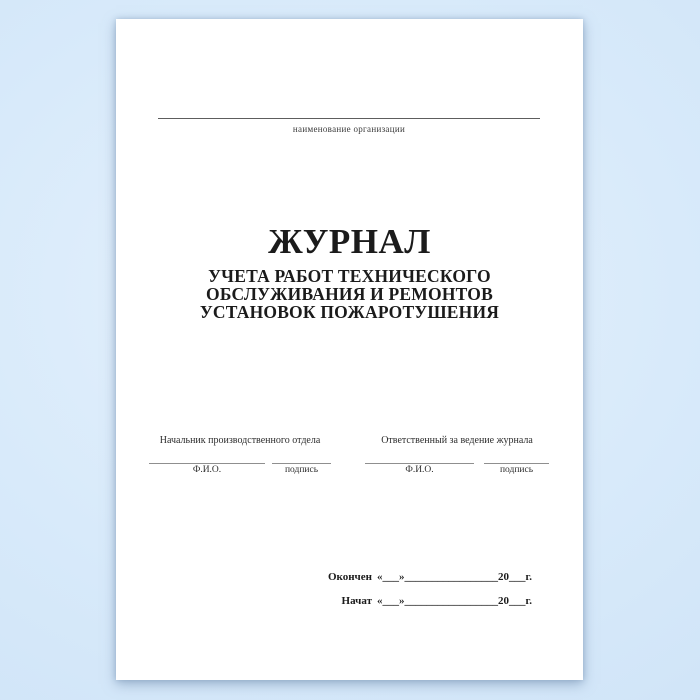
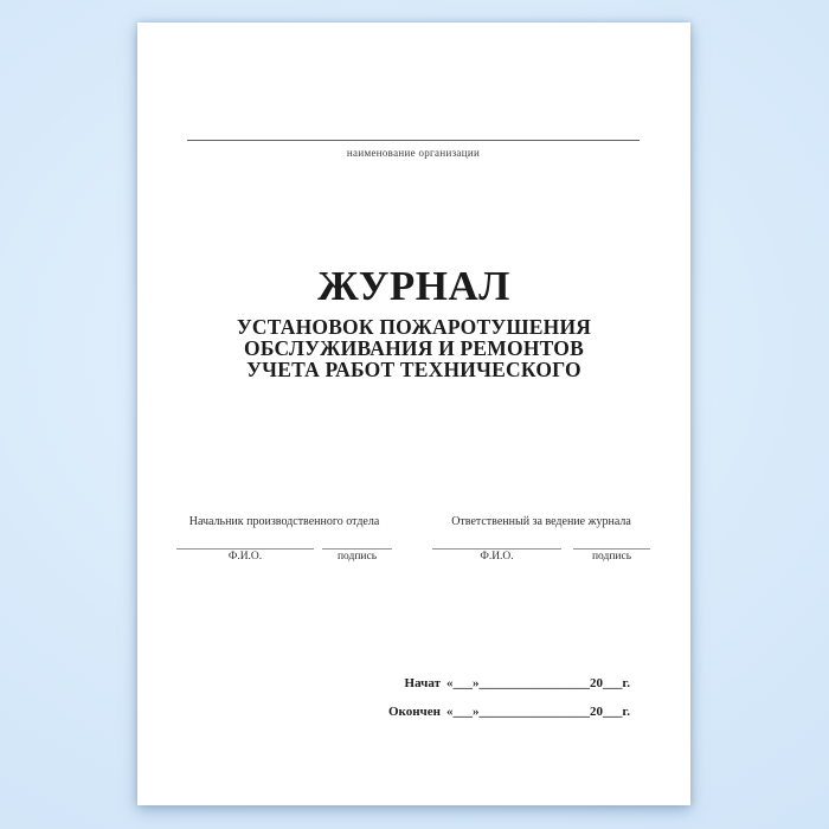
  наименование организации
  ЖУРНАЛ
- УЧЕТА РАБОТ ТЕХНИЧЕСКОГО
+ УСТАНОВОК ПОЖАРОТУШЕНИЯ
  ОБСЛУЖИВАНИЯ И РЕМОНТОВ
- УСТАНОВОК ПОЖАРОТУШЕНИЯ
+ УЧЕТА РАБОТ ТЕХНИЧЕСКОГО
  Начальник производственного отдела
  Ф.И.О.
  подпись
  Ответственный за ведение журнала
  Ф.И.О.
  подпись
- Окончен
+ Начат
  «___»_________________20___г.
- Начат
+ Окончен
  «___»_________________20___г.
